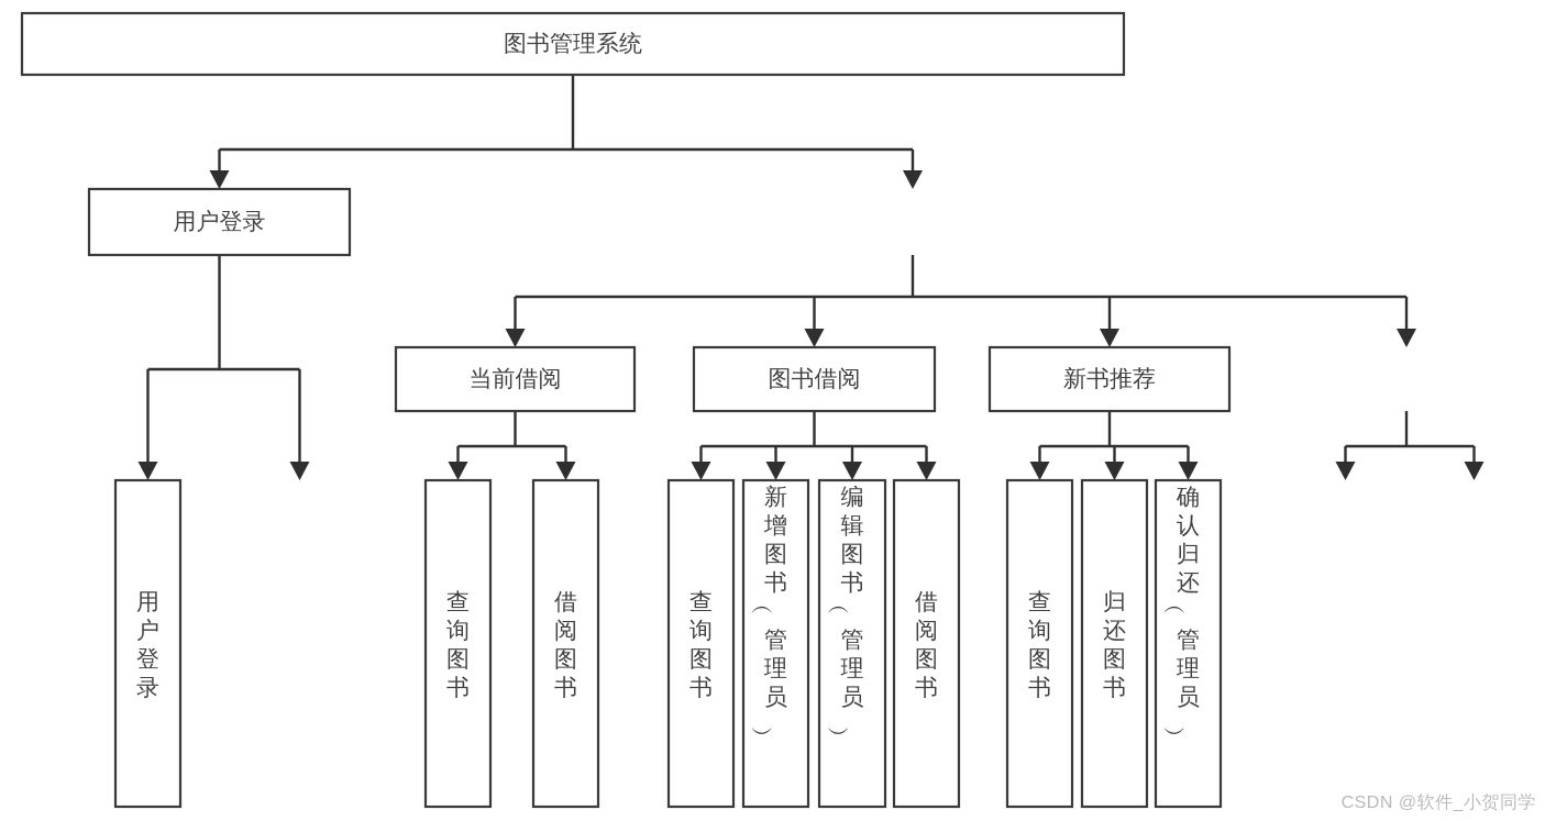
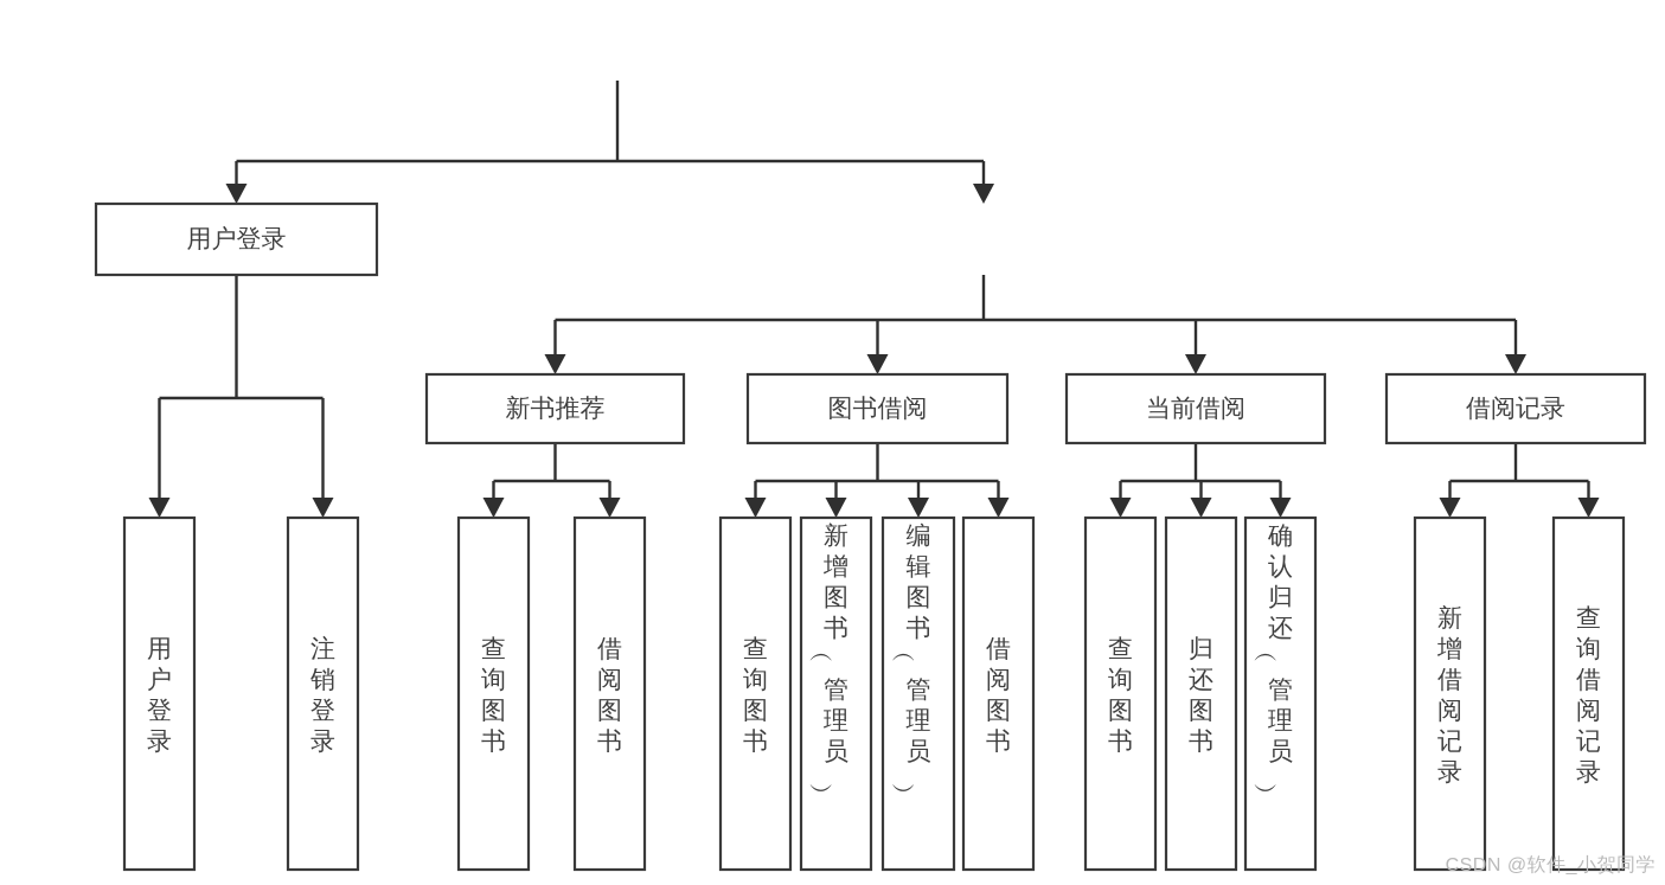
- 图书管理系统
  用户登录
- 当前借阅
+ 新书推荐
  图书借阅
- 新书推荐
+ 当前借阅
+ 借阅记录
  用户登录
+ 注销登录
  查询图书
  借阅图书
  查询图书
  新增图书管理员
  编辑图书管理员
  借阅图书
  查询图书
  归还图书
  确认归还管理员
+ 新增借阅记录
+ 查询借阅记录
  CSDN @软件_小贺同学
